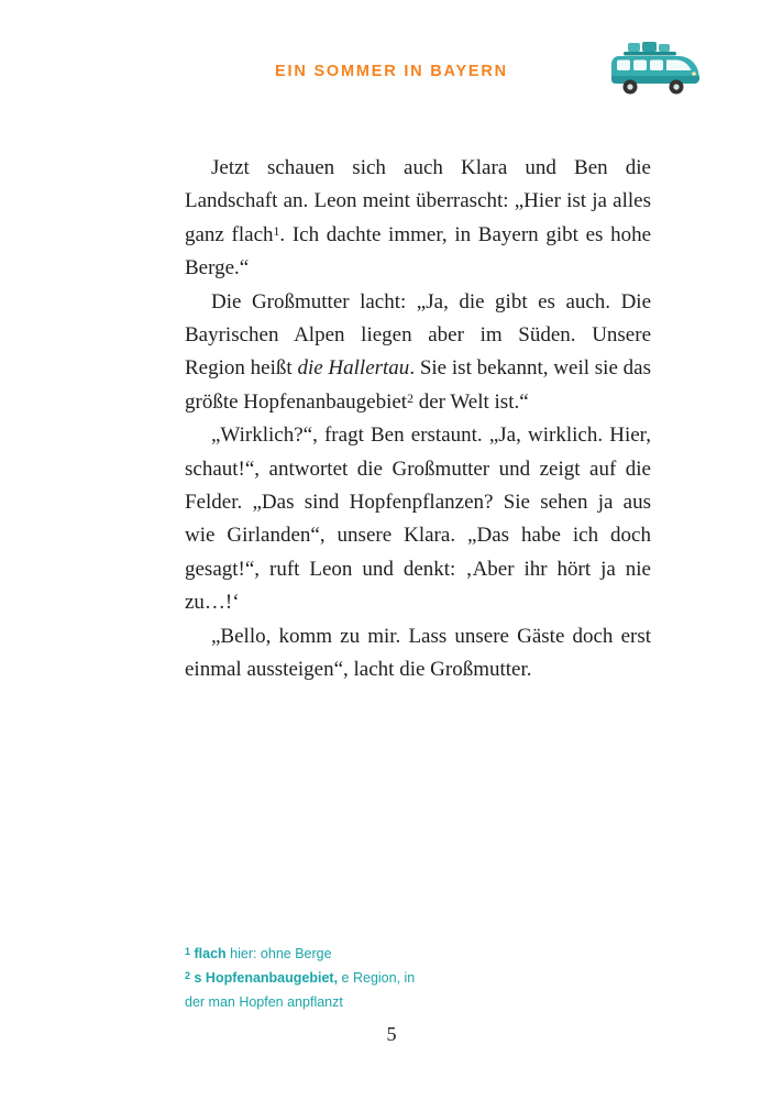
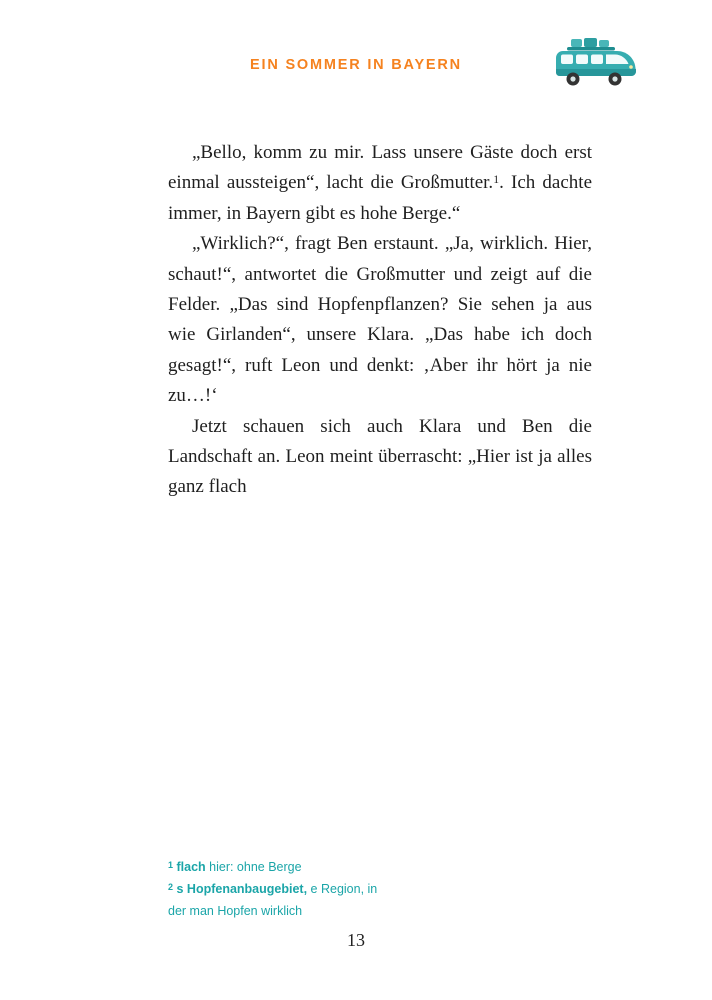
  EIN SOMMER IN BAYERN
- Jetzt schauen sich auch Klara und Ben die Landschaft an. Leon meint überrascht: „Hier ist ja alles ganz flach1. Ich dachte immer, in Bayern gibt es hohe Berge.“
+ „Bello, komm zu mir. Lass unsere Gäste doch erst einmal aussteigen“, lacht die Großmutter.1. Ich dachte immer, in Bayern gibt es hohe Berge.“
- Die Großmutter lacht: „Ja, die gibt es auch. Die Bayrischen Alpen liegen aber im Süden. Unsere Region heißt die Hallertau. Sie ist bekannt, weil sie das größte Hopfenanbaugebiet2 der Welt ist.“
  „Wirklich?“, fragt Ben erstaunt. „Ja, wirklich. Hier, schaut!“, antwortet die Großmutter und zeigt auf die Felder. „Das sind Hopfenpflanzen? Sie sehen ja aus wie Girlanden“, unsere Klara. „Das habe ich doch gesagt!“, ruft Leon und denkt: ‚Aber ihr hört ja nie zu…!‘
- „Bello, komm zu mir. Lass unsere Gäste doch erst einmal aussteigen“, lacht die Großmutter.
+ Jetzt schauen sich auch Klara und Ben die Landschaft an. Leon meint überrascht: „Hier ist ja alles ganz flach
  1 flach hier: ohne Berge
- 2 s Hopfenanbaugebiet, e Region, in der man Hopfen anpflanzt
+ 2 s Hopfenanbaugebiet, e Region, in der man Hopfen wirklich
- 5
+ 13
